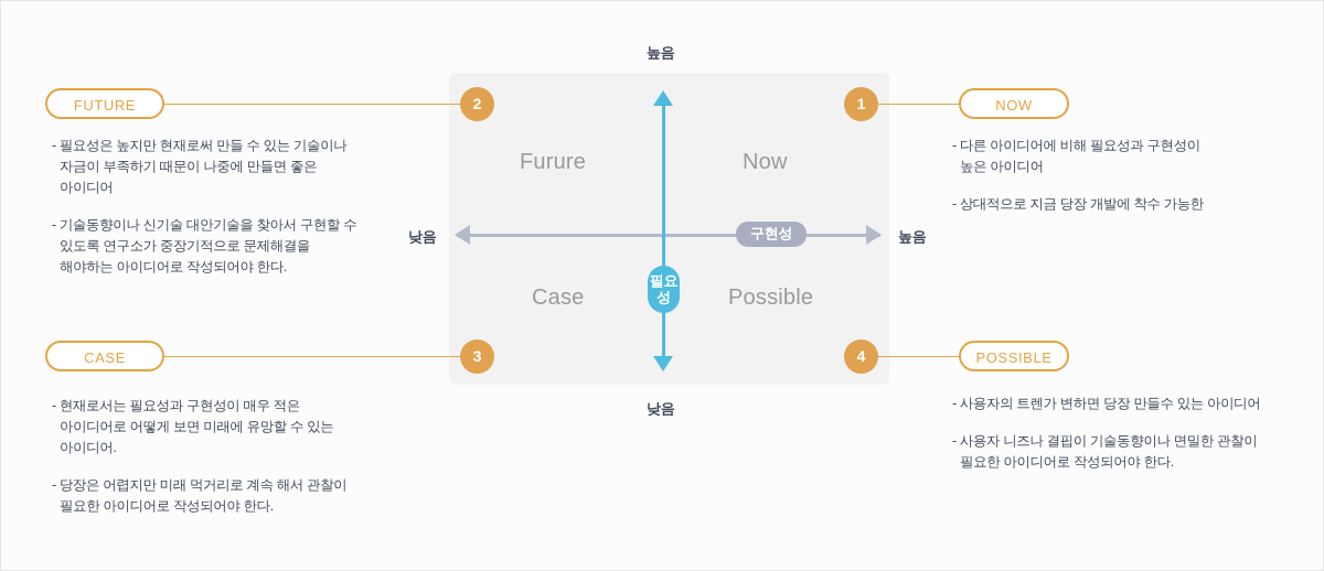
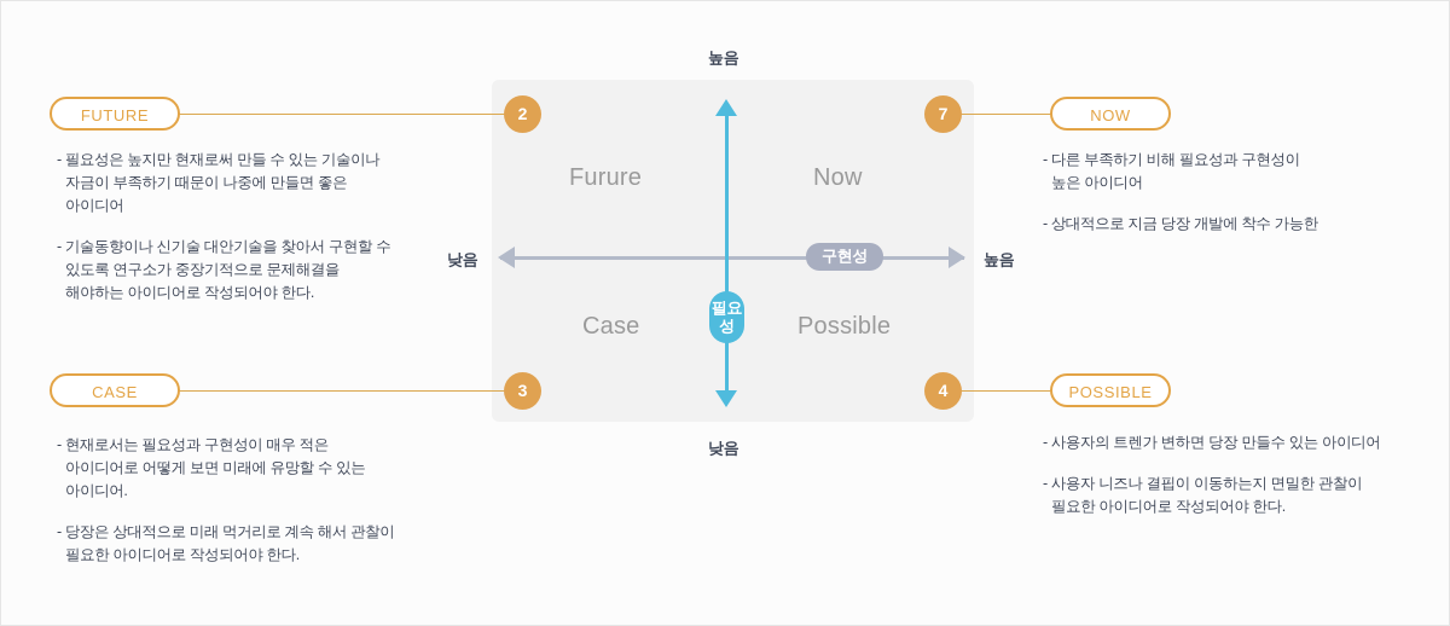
  Furure
  Now
  Case
  Possible
  구현성
  필요성
  높음
  낮음
  낮음
  높음
  2
- 1
+ 7
  3
  4
  FUTURE
  CASE
  NOW
  POSSIBLE
  - 필요성은 높지만 현재로써 만들 수 있는 기술이나
  자금이 부족하기 때문이 나중에 만들면 좋은
  아이디어
  - 기술동향이나 신기술 대안기술을 찾아서 구현할 수
  있도록 연구소가 중장기적으로 문제해결을
  해야하는 아이디어로 작성되어야 한다.
  - 현재로서는 필요성과 구현성이 매우 적은
  아이디어로 어떻게 보면 미래에 유망할 수 있는
  아이디어.
- - 당장은 어렵지만 미래 먹거리로 계속 해서 관찰이
+ - 당장은 상대적으로 미래 먹거리로 계속 해서 관찰이
  필요한 아이디어로 작성되어야 한다.
- - 다른 아이디어에 비해 필요성과 구현성이
+ - 다른 부족하기 비해 필요성과 구현성이
  높은 아이디어
  - 상대적으로 지금 당장 개발에 착수 가능한
  - 사용자의 트렌가 변하면 당장 만들수 있는 아이디어
- - 사용자 니즈나 결핍이 기술동향이나 면밀한 관찰이
+ - 사용자 니즈나 결핍이 이동하는지 면밀한 관찰이
  필요한 아이디어로 작성되어야 한다.
